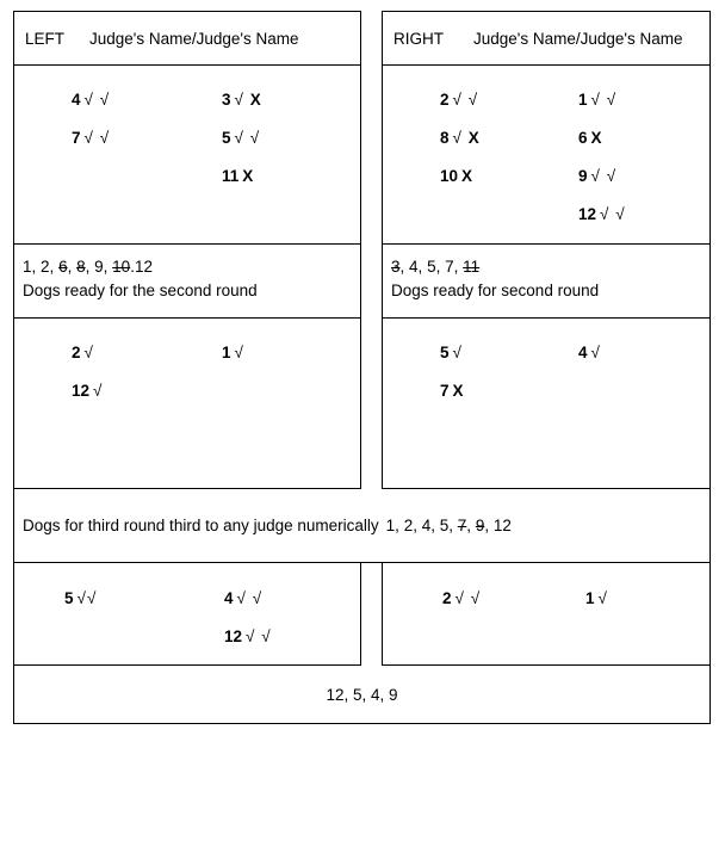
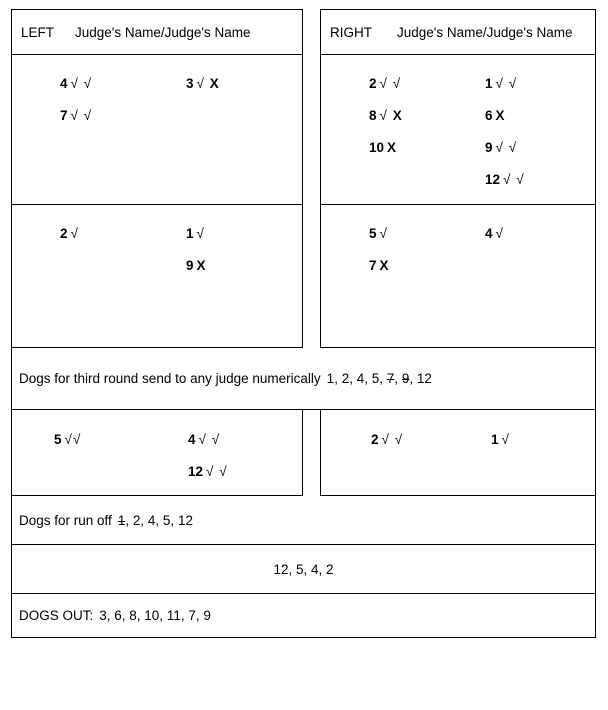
  LEFT
  Judge's Name/Judge's Name
  RIGHT
  Judge's Name/Judge's Name
  4 √ √
  7 √ √
  3 √ X
- 5 √ √
- 11 X
  2 √ √
  8 √ X
  10 X
  1 √ √
  6 X
  9 √ √
  12 √ √
- 1, 2, 6, 8, 9, 10.12
- Dogs ready for the second round
- 3, 4, 5, 7, 11
- Dogs ready for second round
  2 √
- 12 √
  1 √
+ 9 X
  5 √
  7 X
  4 √
- Dogs for third round third to any judge numerically
+ Dogs for third round send to any judge numerically
  1, 2, 4, 5, 7, 9, 12
  5 √√
  4 √ √
  12 √ √
  2 √ √
  1 √
+ Dogs for run off
+ 1, 2, 4, 5, 12
- 12, 5, 4, 9
+ 12, 5, 4, 2
+ DOGS OUT:
+ 3, 6, 8, 10, 11, 7, 9
